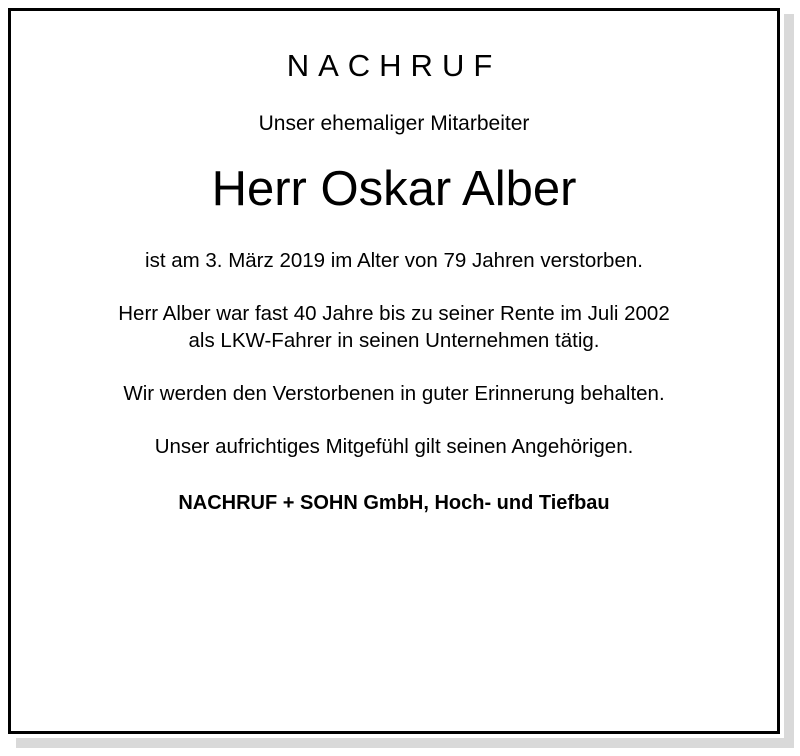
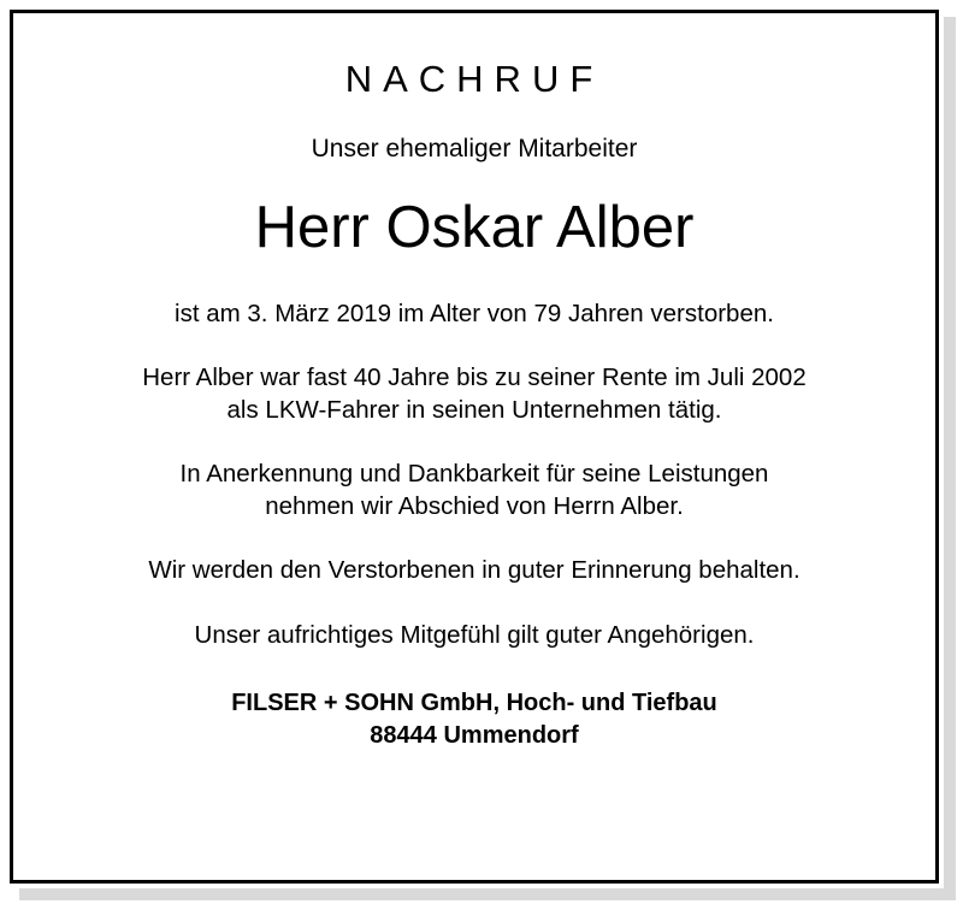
  NACHRUF
  Unser ehemaliger Mitarbeiter
  Herr Oskar Alber
  ist am 3. März 2019 im Alter von 79 Jahren verstorben.
  Herr Alber war fast 40 Jahre bis zu seiner Rente im Juli 2002
  als LKW-Fahrer in seinen Unternehmen tätig.
+ In Anerkennung und Dankbarkeit für seine Leistungen
+ nehmen wir Abschied von Herrn Alber.
  Wir werden den Verstorbenen in guter Erinnerung behalten.
- Unser aufrichtiges Mitgefühl gilt seinen Angehörigen.
+ Unser aufrichtiges Mitgefühl gilt guter Angehörigen.
- NACHRUF + SOHN GmbH, Hoch- und Tiefbau
+ FILSER + SOHN GmbH, Hoch- und Tiefbau
+ 88444 Ummendorf
